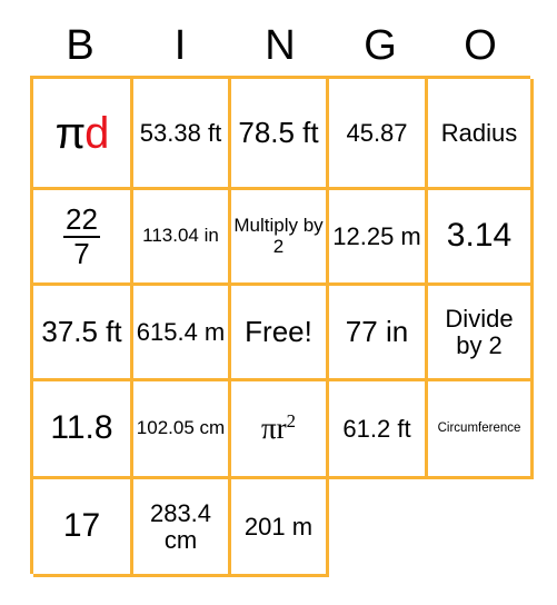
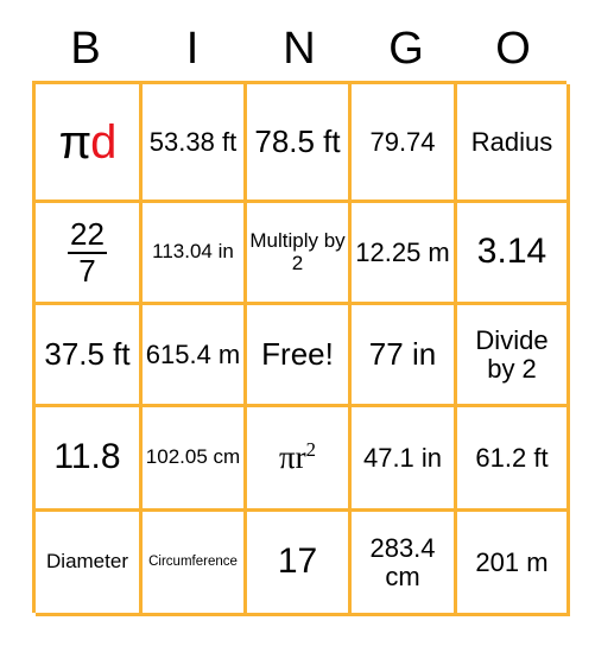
  B
  I
  N
  G
  O
  πd
  53.38 ft
  78.5 ft
- 45.87
+ 79.74
  Radius
  22
  7
  113.04 in
  Multiply by 2
  12.25 m
  3.14
  37.5 ft
  615.4 m
  Free!
  77 in
  Divide by 2
  11.8
  102.05 cm
  πr2
+ 47.1 in
  61.2 ft
+ Diameter
  Circumference
  17
  283.4 cm
  201 m
